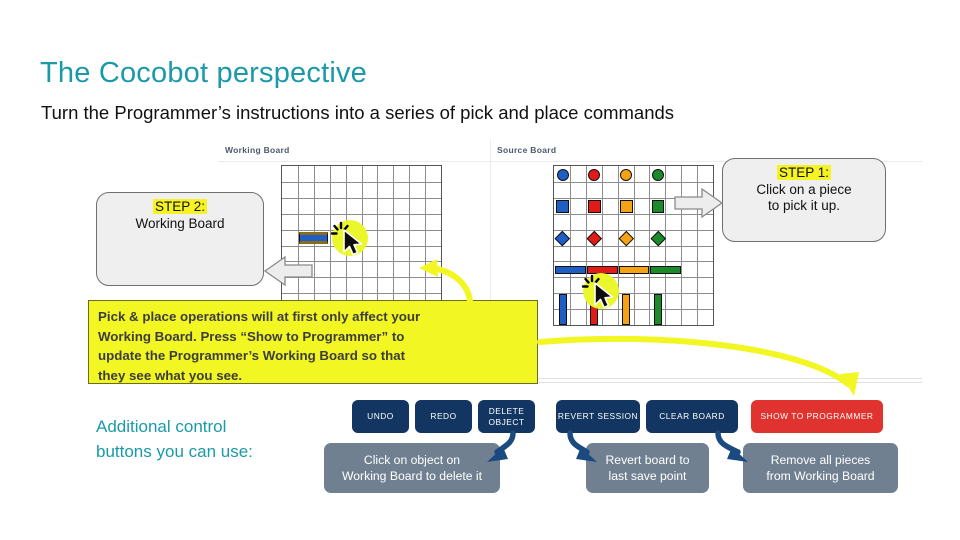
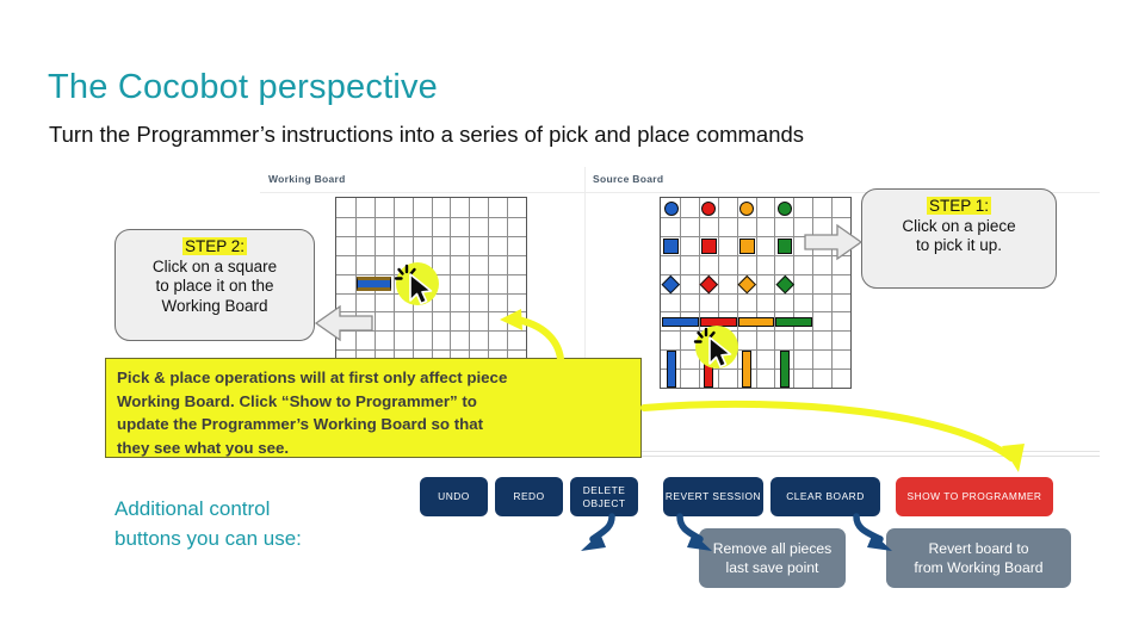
  The Cocobot perspective
  Turn the Programmer’s instructions into a series of pick and place commands
  Working Board
  Source Board
  STEP 2:
+ Click on a square
+ to place it on the
  Working Board
  STEP 1:
  Click on a piece
  to pick it up.
- Pick & place operations will at first only affect your
+ Pick & place operations will at first only affect piece
- Working Board. Press “Show to Programmer” to
+ Working Board. Click “Show to Programmer” to
  update the Programmer’s Working Board so that
  they see what you see.
  Additional control
  buttons you can use:
  UNDO
  REDO
  DELETE OBJECT
  REVERT SESSION
  CLEAR BOARD
  SHOW TO PROGRAMMER
- Click on object on
- Working Board to delete it
- Revert board to
+ Remove all pieces
  last save point
- Remove all pieces
+ Revert board to
  from Working Board
